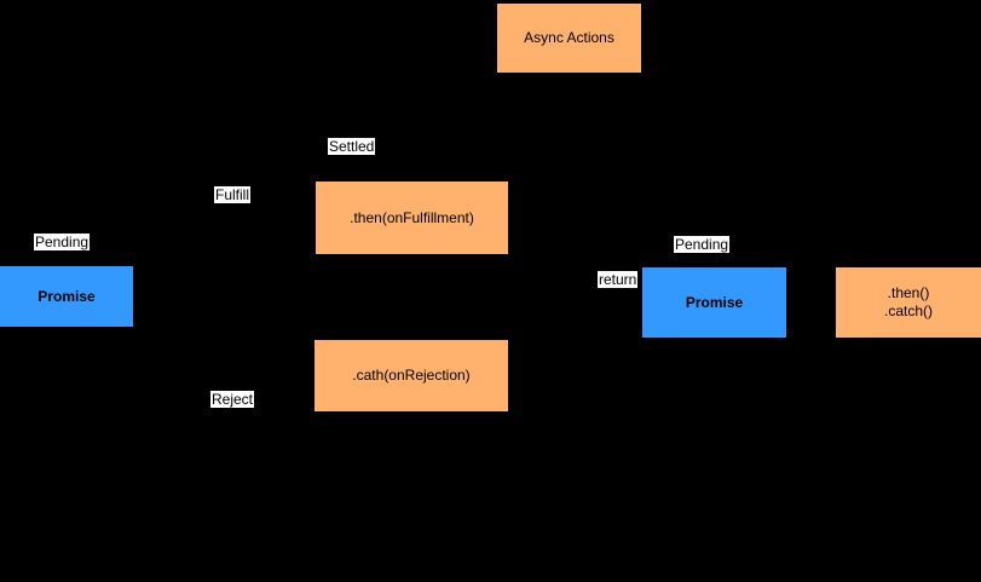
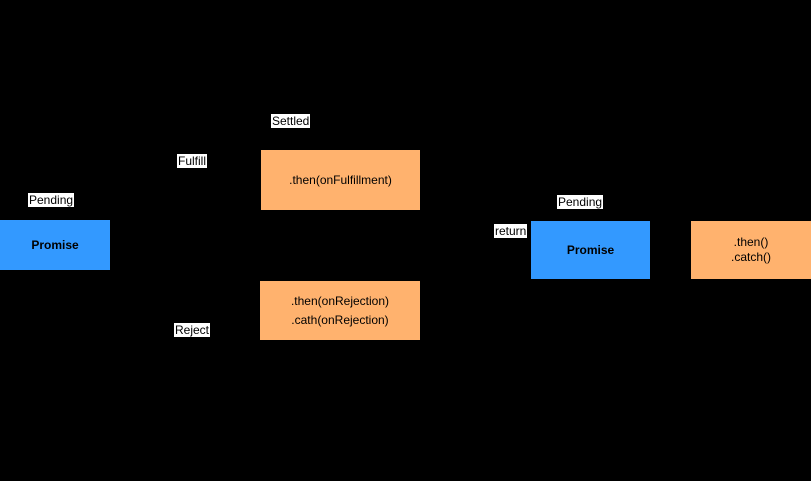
- Async Actions
  .then(onFulfillment)
  Promise
  Promise
  .then()
  .catch()
+ .then(onRejection)
  .cath(onRejection)
  Settled
  Fulfill
  Pending
  Pending
  return
  Reject
